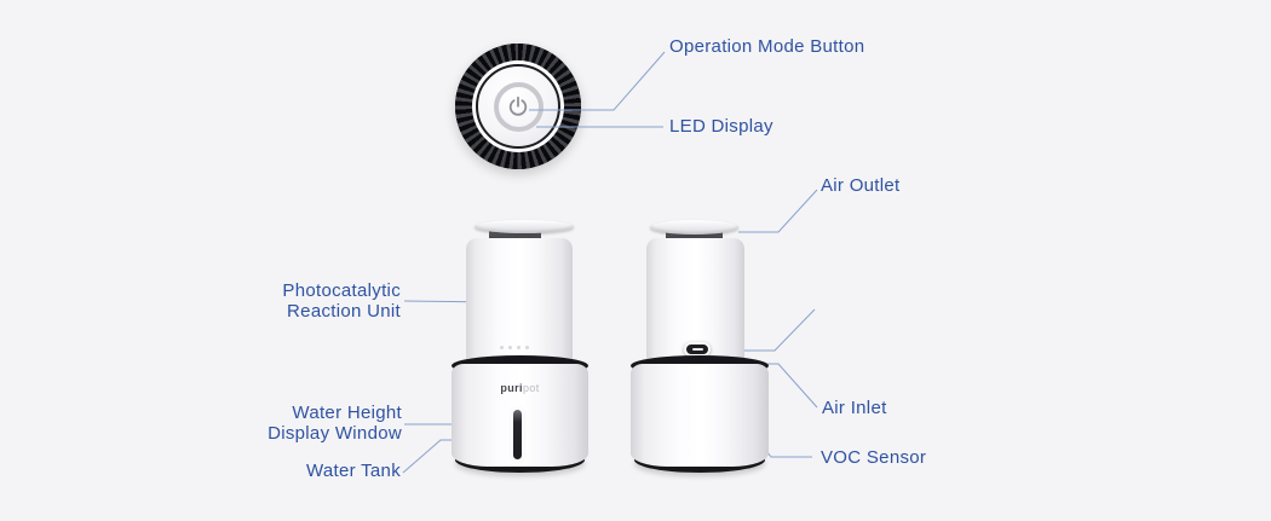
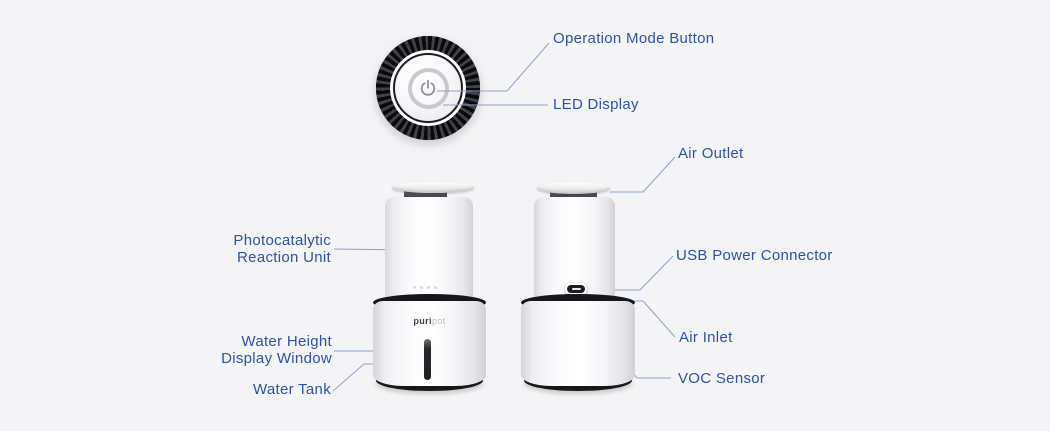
  puripot
  Operation Mode Button
  LED Display
  Air Outlet
  Photocatalytic
  Reaction Unit
+ USB Power Connector
  Air Inlet
  VOC Sensor
  Water Height
  Display Window
  Water Tank
